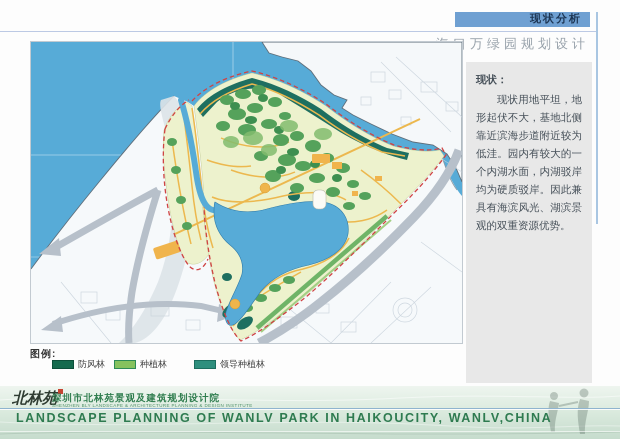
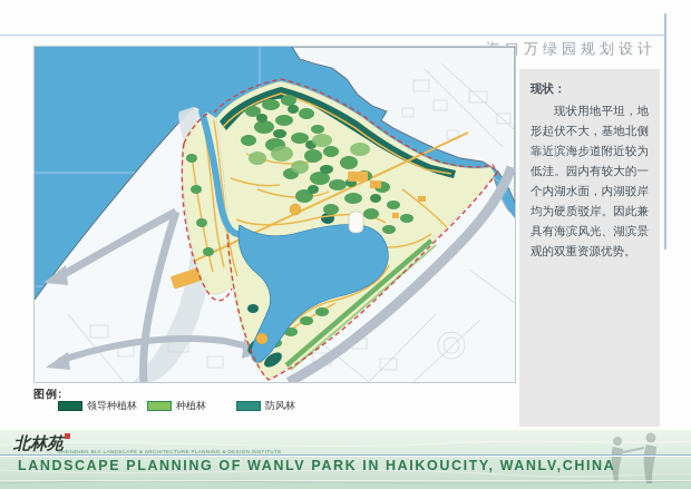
- 现状分析
  万绿园规划设计
  图例:
- 防风林
+ 领导种植林
  种植林
- 领导种植林
+ 防风林
  现状：
  现状用地平坦，地形起伏不大，基地北侧靠近滨海步道附近较为低洼。园内有较大的一个内湖水面，内湖驳岸均为硬质驳岸。因此兼具有海滨风光、湖滨景观的双重资源优势。
  北林苑
- 深圳市北林苑景观及建筑规划设计院
  LANDSCAPE PLANNING OF WANLV PARK IN HAIKOUCITY, WANLV,CHINA
